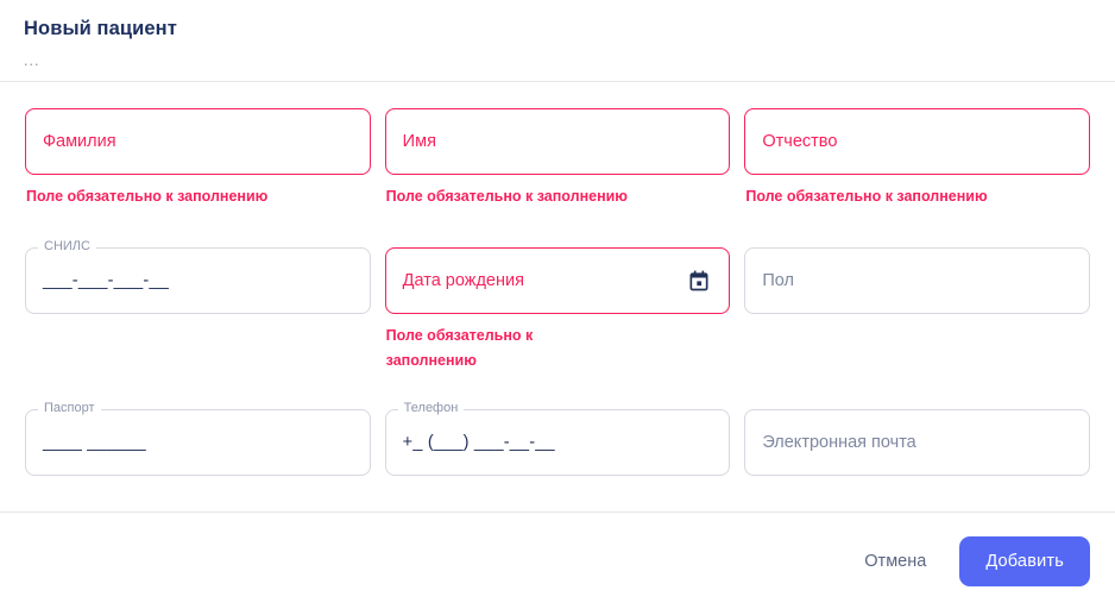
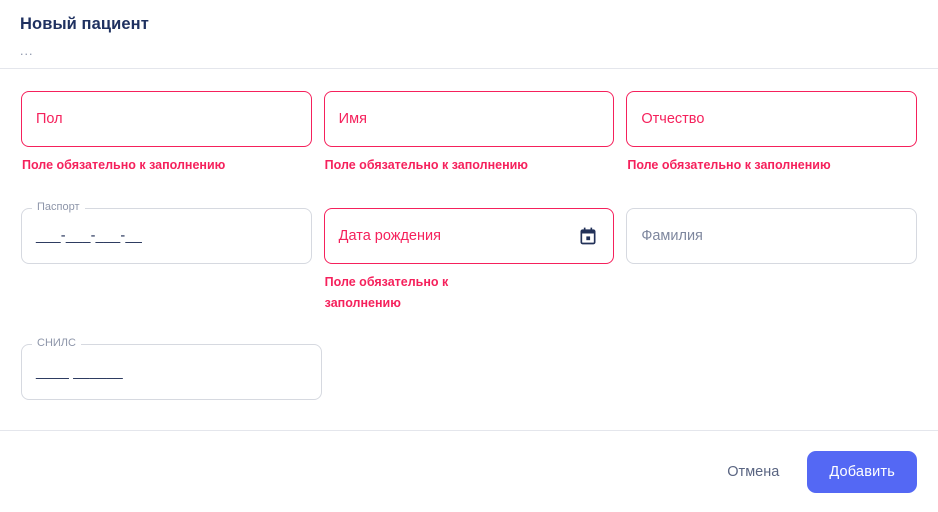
  Новый пациент
  ...
- Фамилия
+ Пол
  Поле обязательно к заполнению
  Имя
  Поле обязательно к заполнению
  Отчество
  Поле обязательно к заполнению
- СНИЛС
+ Паспорт
  ___-___-___-__
  Дата рождения
  Поле обязательно к заполнению
- Пол
+ Фамилия
- Паспорт
+ СНИЛС
  ____ ______
- Телефон
- +_ (___) ___-__-__
- Электронная почта
  Отмена
  Добавить
